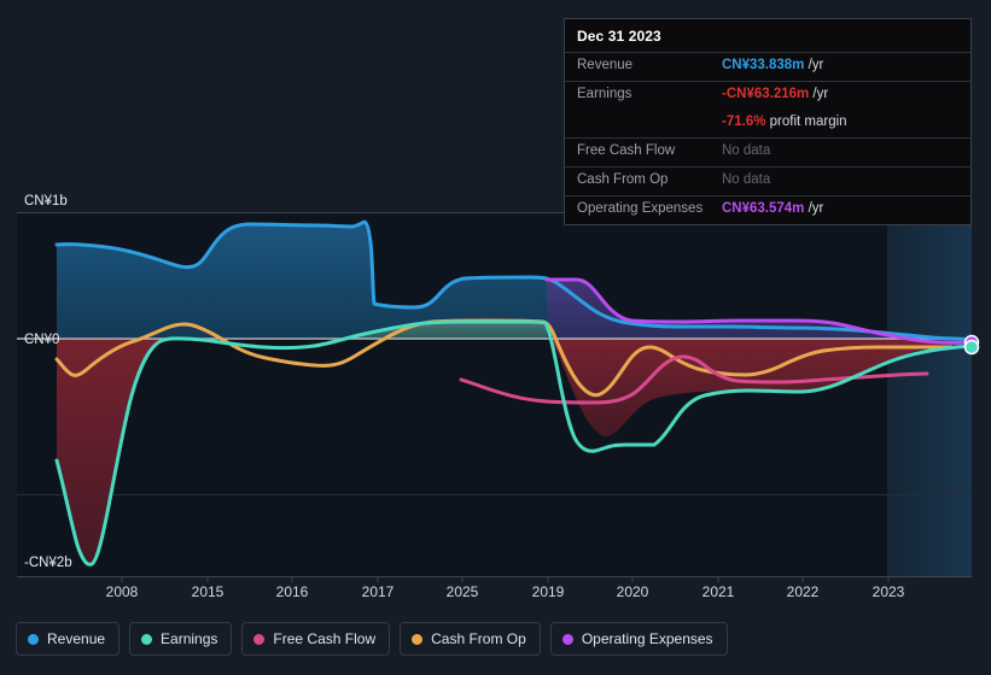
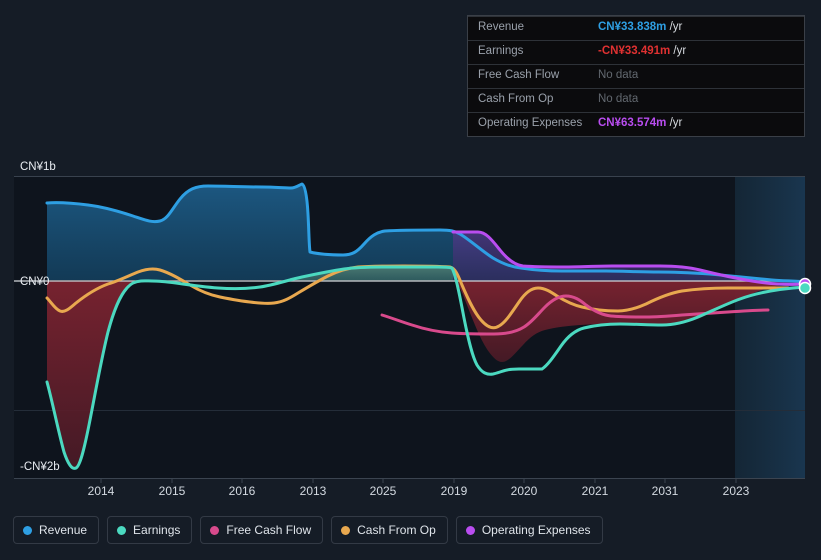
  CN¥1b
  CN¥0
  -CN¥2b
- 2008
+ 2014
  2015
  2016
- 2017
+ 2013
  2025
  2019
  2020
  2021
- 2022
+ 2031
  2023
- Dec 31 2023
  Revenue
  CN¥33.838m /yr
  Earnings
- -CN¥63.216m /yr
+ -CN¥33.491m /yr
- -71.6% profit margin
  Free Cash Flow
  No data
  Cash From Op
  No data
  Operating Expenses
  CN¥63.574m /yr
  Revenue
  Earnings
  Free Cash Flow
  Cash From Op
  Operating Expenses
